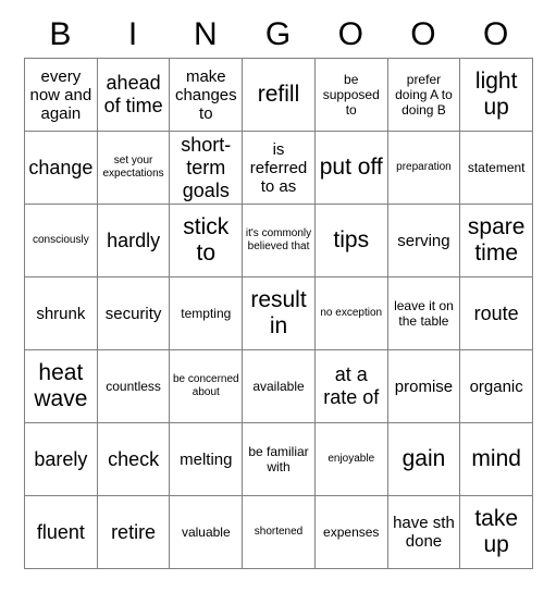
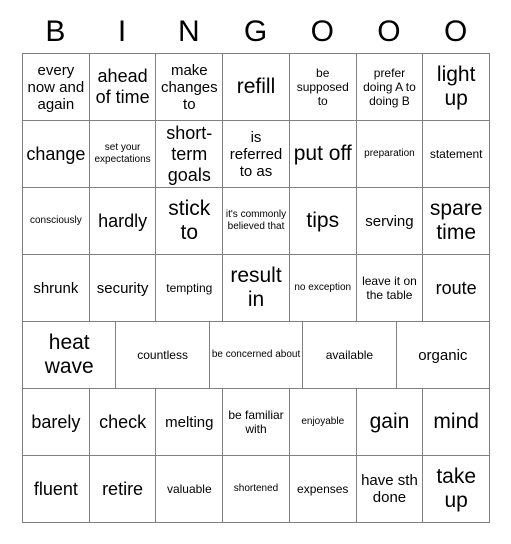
  B
  I
  N
  G
  O
  O
  O
  every now and again
  ahead of time
  make changes to
  refill
  be supposed to
  prefer doing A to doing B
  light up
  change
  set your expectations
  short-term goals
  is referred to as
  put off
  preparation
  statement
  consciously
  hardly
  stick to
  it's commonly believed that
  tips
  serving
  spare time
  shrunk
  security
  tempting
  result in
  no exception
  leave it on the table
  route
  heat wave
  countless
  be concerned about
  available
- at a rate of
- promise
  organic
  barely
  check
  melting
  be familiar with
  enjoyable
  gain
  mind
  fluent
  retire
  valuable
  shortened
  expenses
  have sth done
  take up
